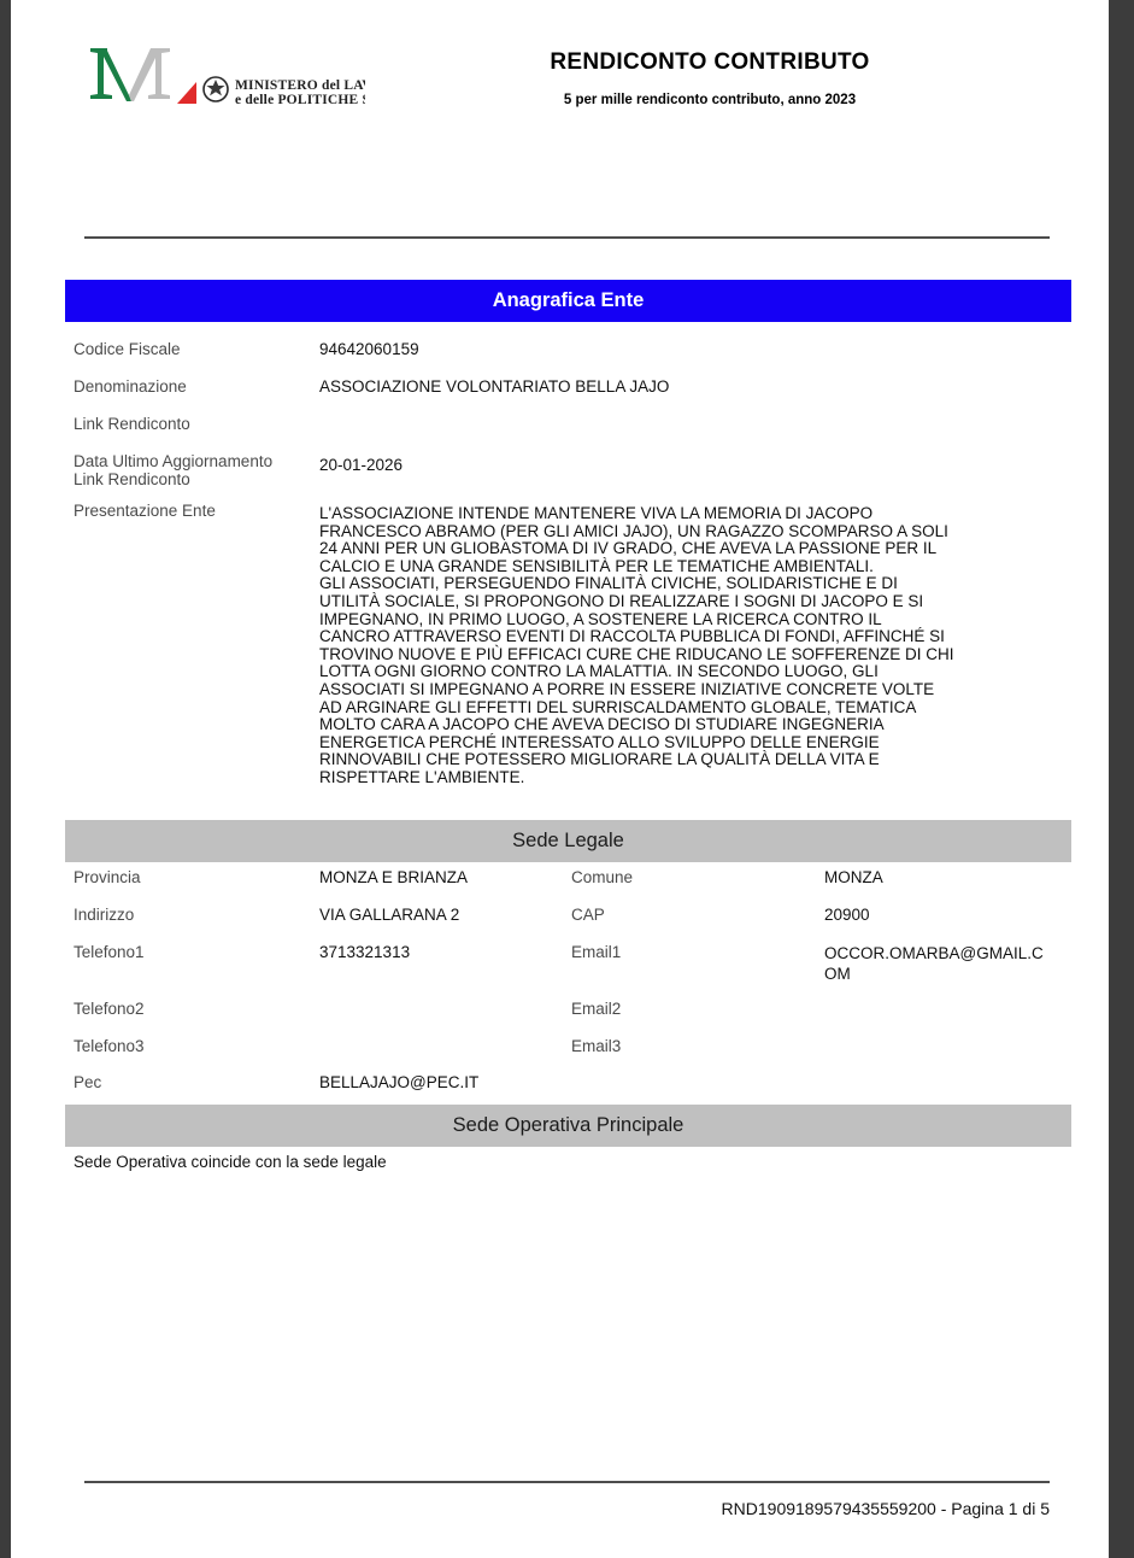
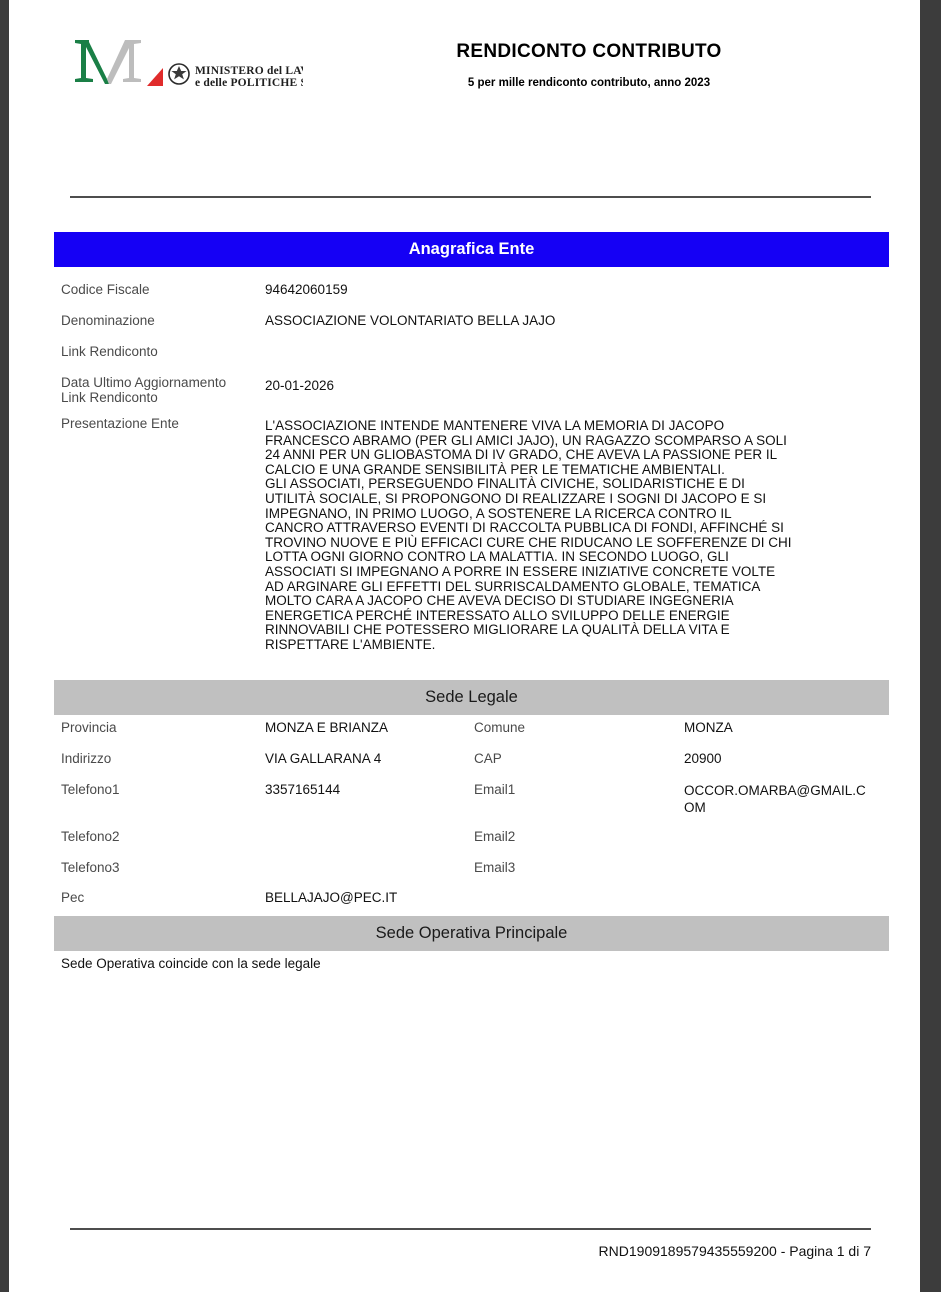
  MINISTERO del LA
  RENDICONTO CONTRIBUTO
  5 per mille rendiconto contributo, anno 2023
  Anagrafica Ente
  Codice Fiscale
  94642060159
  Denominazione
  ASSOCIAZIONE VOLONTARIATO BELLA JAJO
  Link Rendiconto
  Data Ultimo Aggiornamento
  Link Rendiconto
  20-01-2026
  Presentazione Ente
  L'ASSOCIAZIONE INTENDE MANTENERE VIVA LA MEMORIA DI JACOPO
  FRANCESCO ABRAMO (PER GLI AMICI JAJO), UN RAGAZZO SCOMPARSO A SOLI
  24 ANNI PER UN GLIOBASTOMA DI IV GRADO, CHE AVEVA LA PASSIONE PER IL
  CALCIO E UNA GRANDE SENSIBILITÀ PER LE TEMATICHE AMBIENTALI.
  GLI ASSOCIATI, PERSEGUENDO FINALITÀ CIVICHE, SOLIDARISTICHE E DI
  UTILITÀ SOCIALE, SI PROPONGONO DI REALIZZARE I SOGNI DI JACOPO E SI
  IMPEGNANO, IN PRIMO LUOGO, A SOSTENERE LA RICERCA CONTRO IL
  CANCRO ATTRAVERSO EVENTI DI RACCOLTA PUBBLICA DI FONDI, AFFINCHÉ SI
  TROVINO NUOVE E PIÙ EFFICACI CURE CHE RIDUCANO LE SOFFERENZE DI CHI
  LOTTA OGNI GIORNO CONTRO LA MALATTIA. IN SECONDO LUOGO, GLI
  ASSOCIATI SI IMPEGNANO A PORRE IN ESSERE INIZIATIVE CONCRETE VOLTE
  AD ARGINARE GLI EFFETTI DEL SURRISCALDAMENTO GLOBALE, TEMATICA
  MOLTO CARA A JACOPO CHE AVEVA DECISO DI STUDIARE INGEGNERIA
  ENERGETICA PERCHÉ INTERESSATO ALLO SVILUPPO DELLE ENERGIE
  RINNOVABILI CHE POTESSERO MIGLIORARE LA QUALITÀ DELLA VITA E
  RISPETTARE L'AMBIENTE.
  Sede Legale
  Provincia
  MONZA E BRIANZA
  Comune
  MONZA
  Indirizzo
- VIA GALLARANA 2
+ VIA GALLARANA 4
  CAP
  20900
  Telefono1
- 3713321313
+ 3357165144
  Email1
  OCCOR.OMARBA@GMAIL.COM
  Telefono2
  Email2
  Telefono3
  Email3
  Pec
  BELLAJAJO@PEC.IT
  Sede Operativa Principale
  Sede Operativa coincide con la sede legale
- RND1909189579435559200 - Pagina 1 di 5
+ RND1909189579435559200 - Pagina 1 di 7
